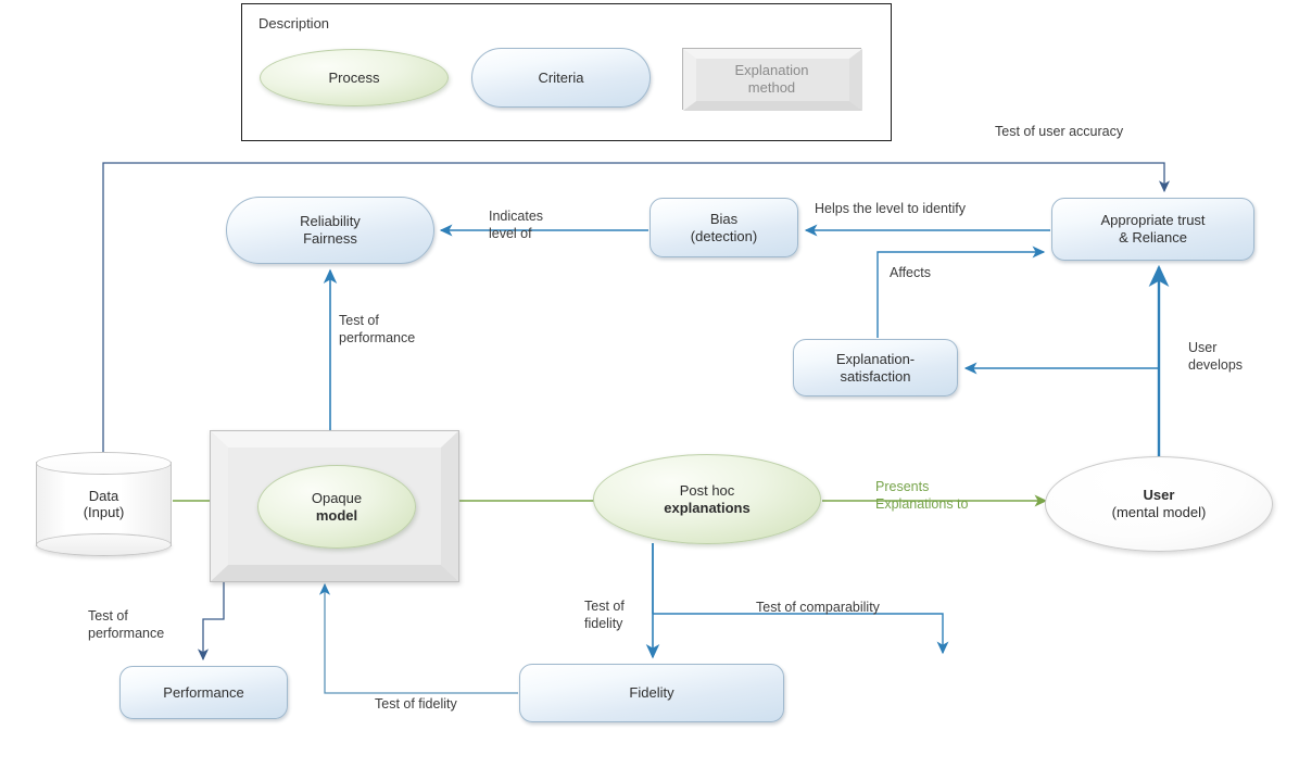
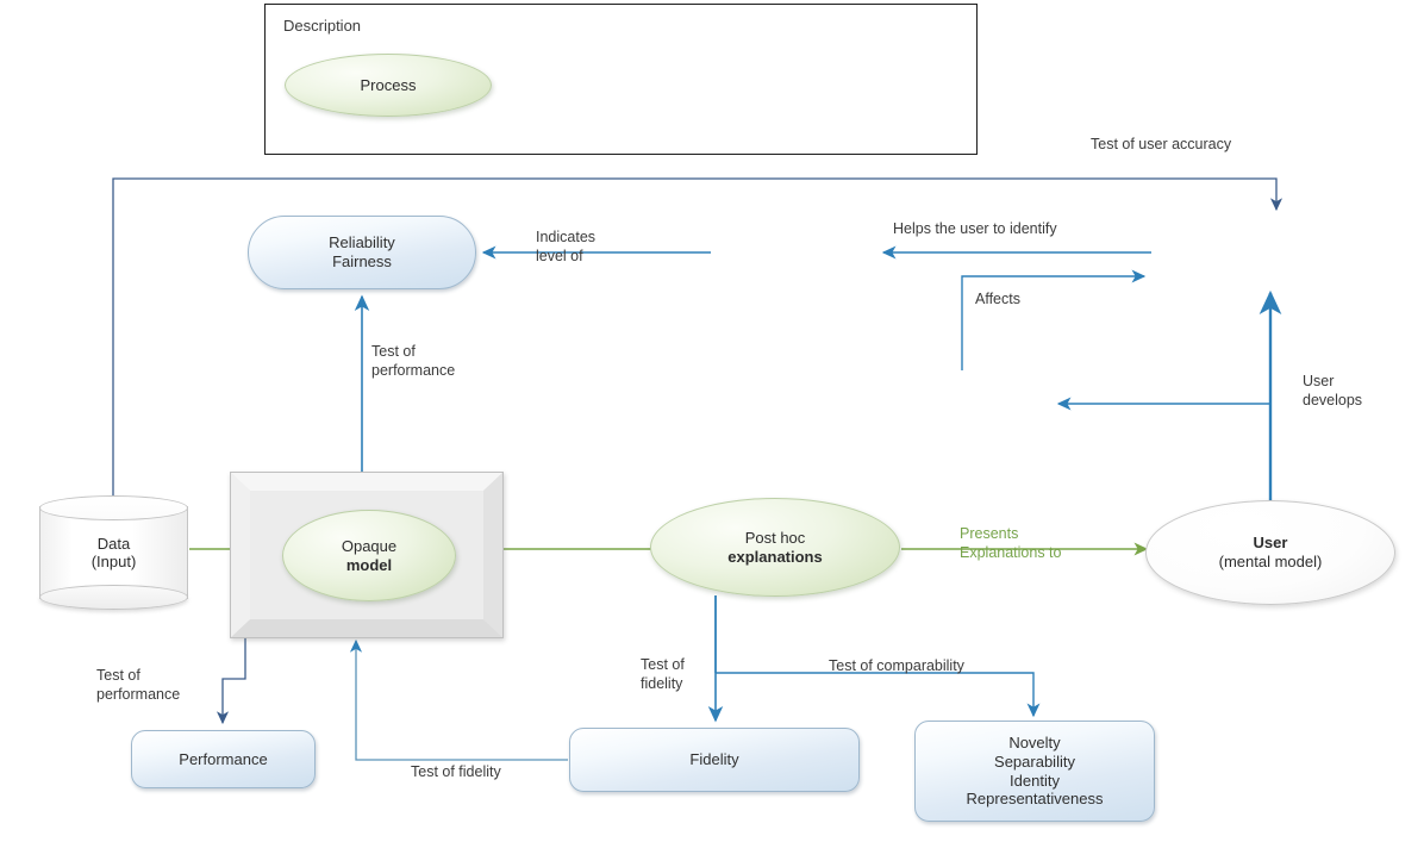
  Description
  Process
- Criteria
- Explanation
- method
  Reliability
  Fairness
- Bias
- (detection)
- Appropriate trust
- & Reliance
- Explanation-
- satisfaction
  Performance
  Fidelity
+ Novelty
+ Separability
+ Identity
+ Representativeness
  Data
  (Input)
  Opaque
  model
  Post hoc
  explanations
  User
  (mental model)
  Test of user accuracy
- Helps the level to identify
+ Helps the user to identify
  Indicates
  level of
  Affects
  User
  develops
  Test of
  performance
  Test of
  performance
  Presents
  Explanations to
  Test of
  fidelity
  Test of comparability
  Test of fidelity
